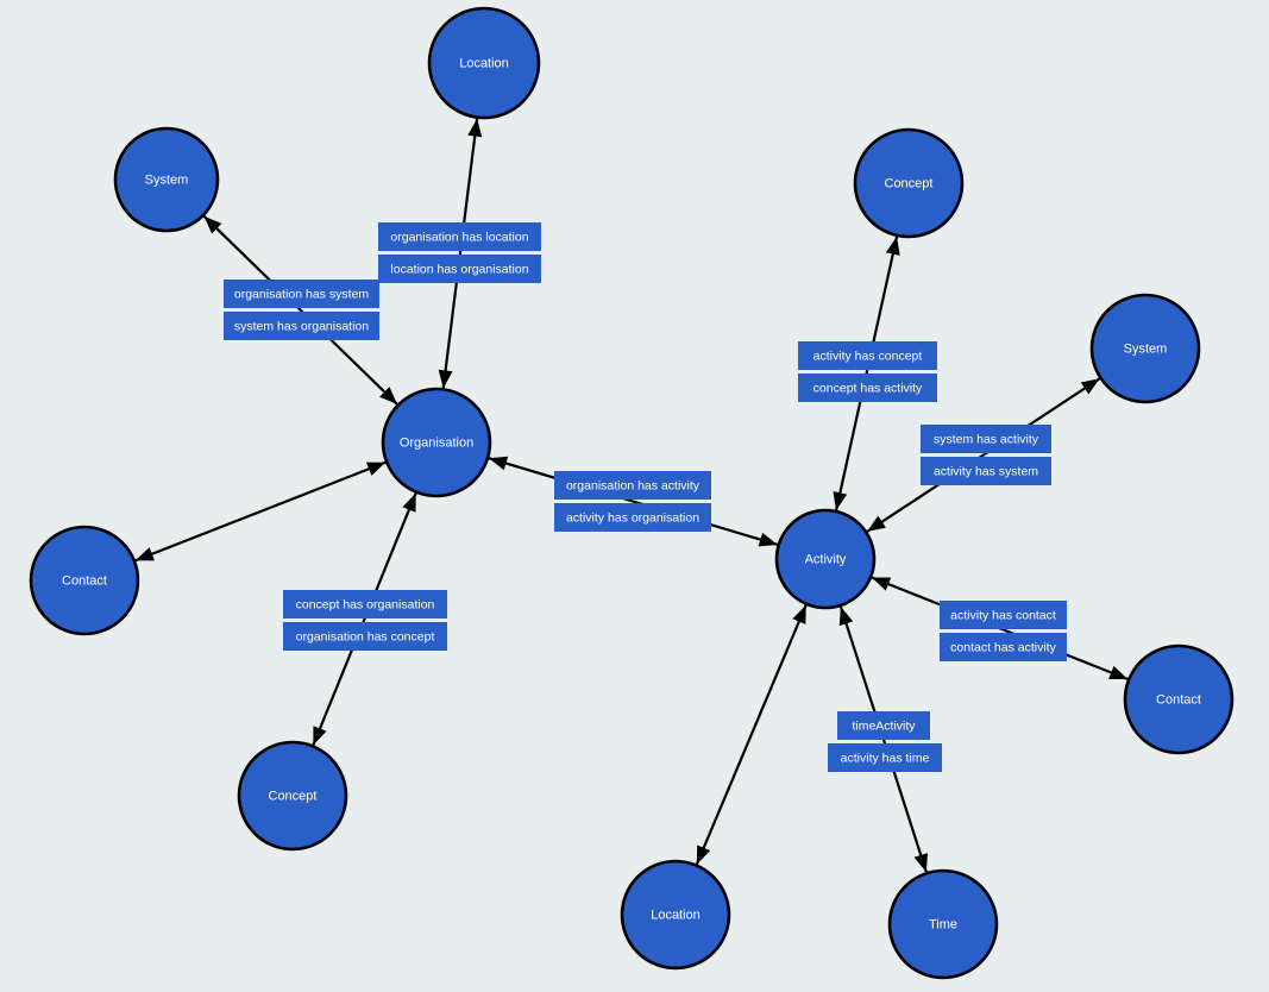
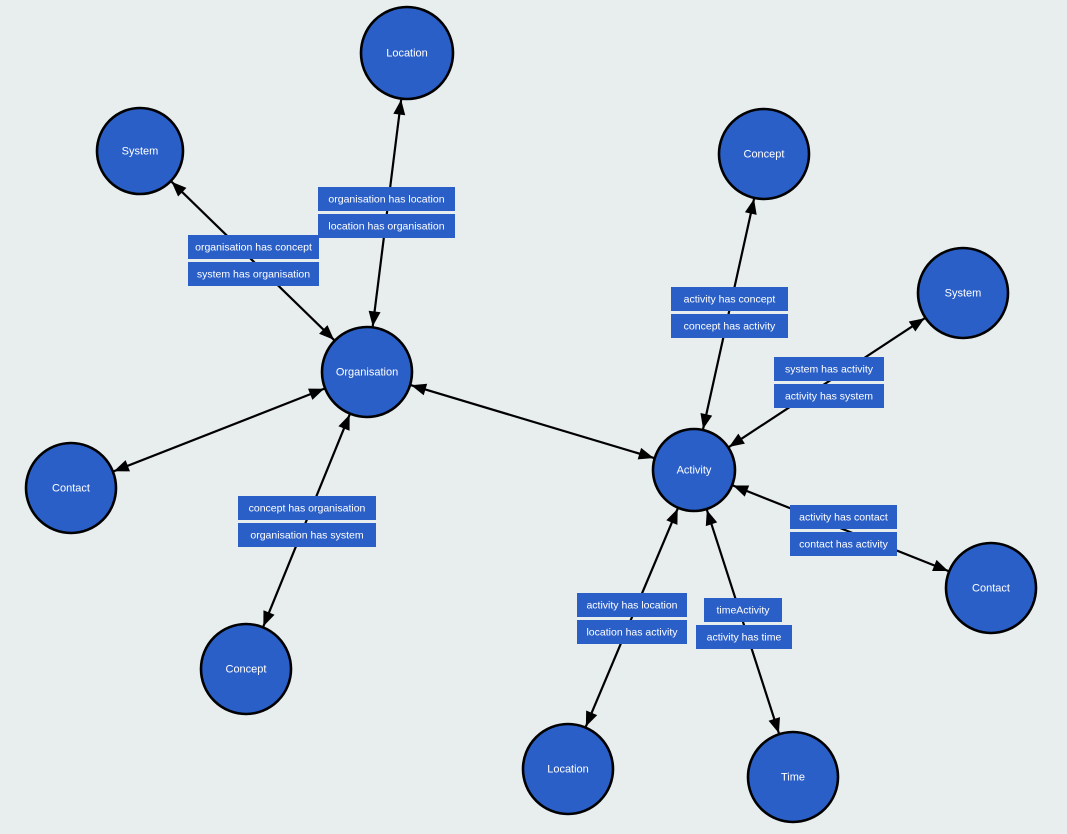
  Location
  System
  Concept
  System
  Organisation
  Activity
  Contact
  Contact
  Concept
  Location
  Time
  organisation has location
  location has organisation
- organisation has system
+ organisation has concept
  system has organisation
  concept has organisation
- organisation has concept
+ organisation has system
- organisation has activity
- activity has organisation
  activity has concept
  concept has activity
  system has activity
  activity has system
  activity has contact
  contact has activity
+ activity has location
+ location has activity
  timeActivity
  activity has time
